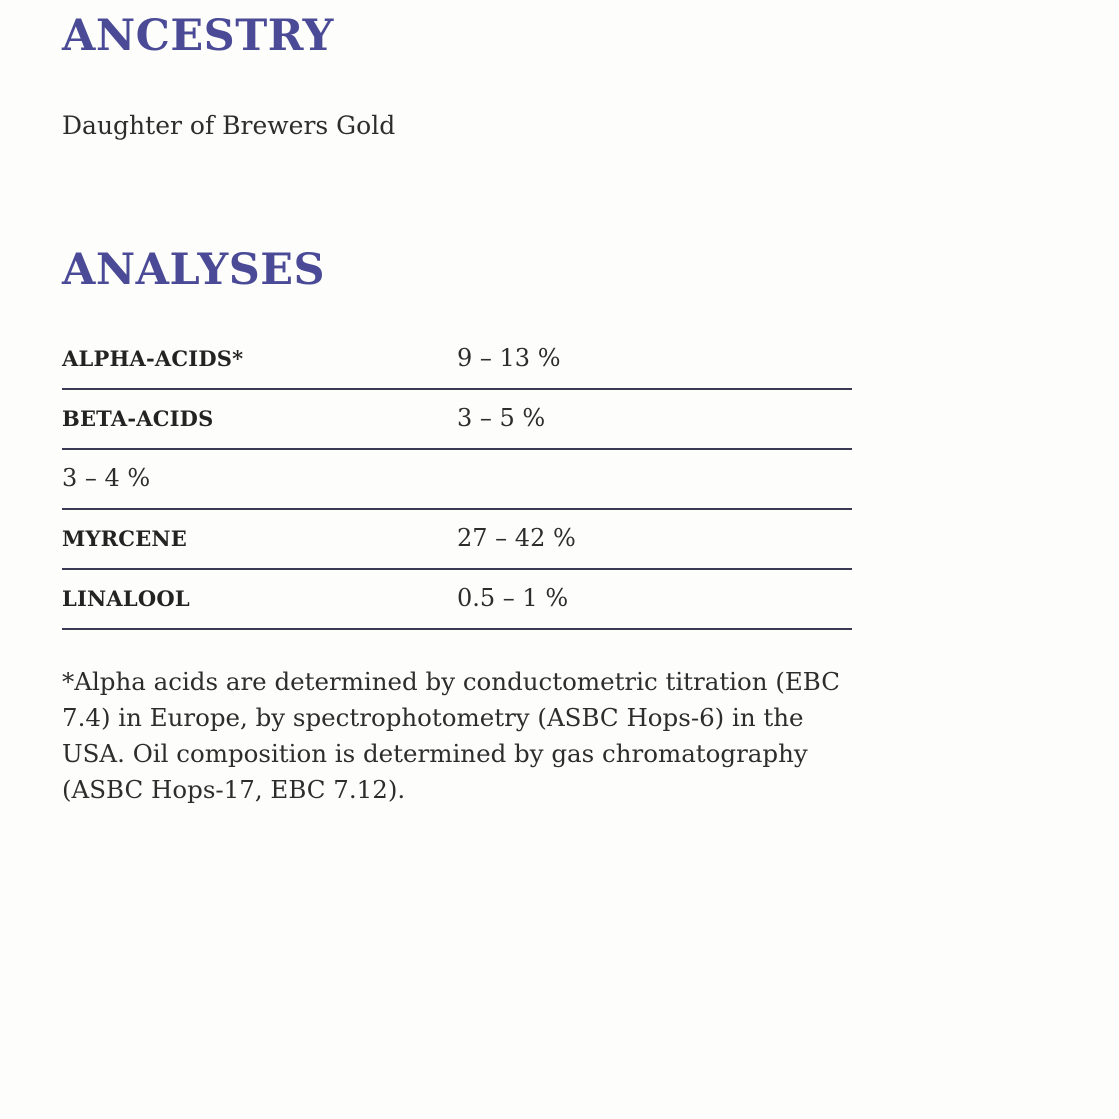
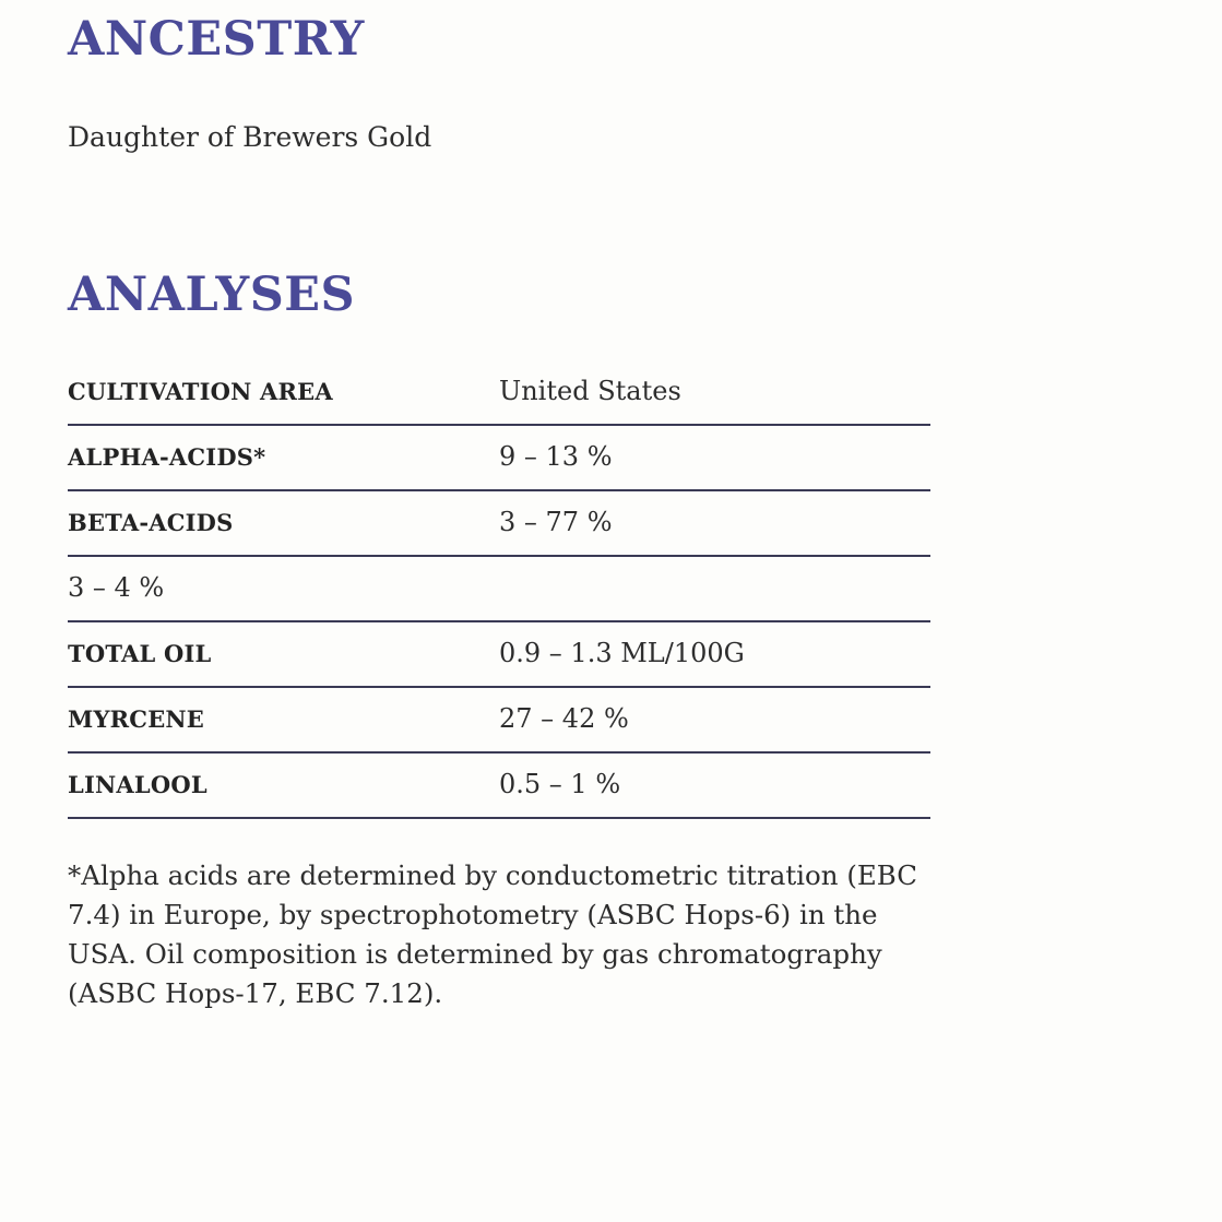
  ANCESTRY
  Daughter of Brewers Gold
  ANALYSES
+ CULTIVATION AREA
+ United States
  ALPHA-ACIDS*
  9 – 13 %
  BETA-ACIDS
- 3 – 5 %
+ 3 – 77 %
  3 – 4 %
+ TOTAL OIL
+ 0.9 – 1.3 ML/100G
  MYRCENE
  27 – 42 %
  LINALOOL
  0.5 – 1 %
  *Alpha acids are determined by conductometric titration (EBC 7.4) in Europe, by spectrophotometry (ASBC Hops-6) in the USA. Oil composition is determined by gas chromatography (ASBC Hops-17, EBC 7.12).
